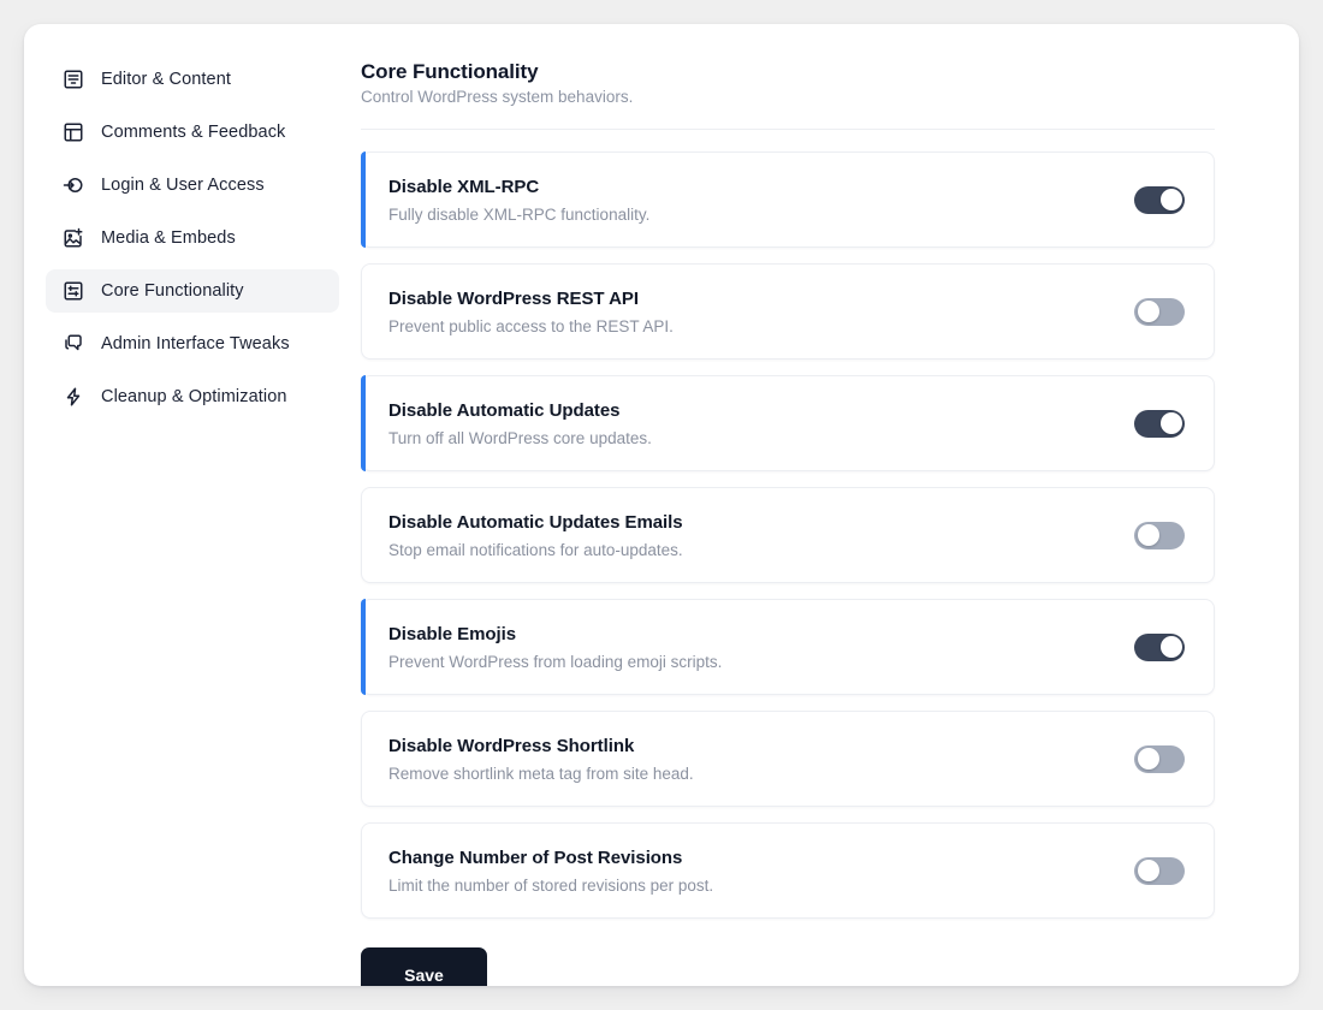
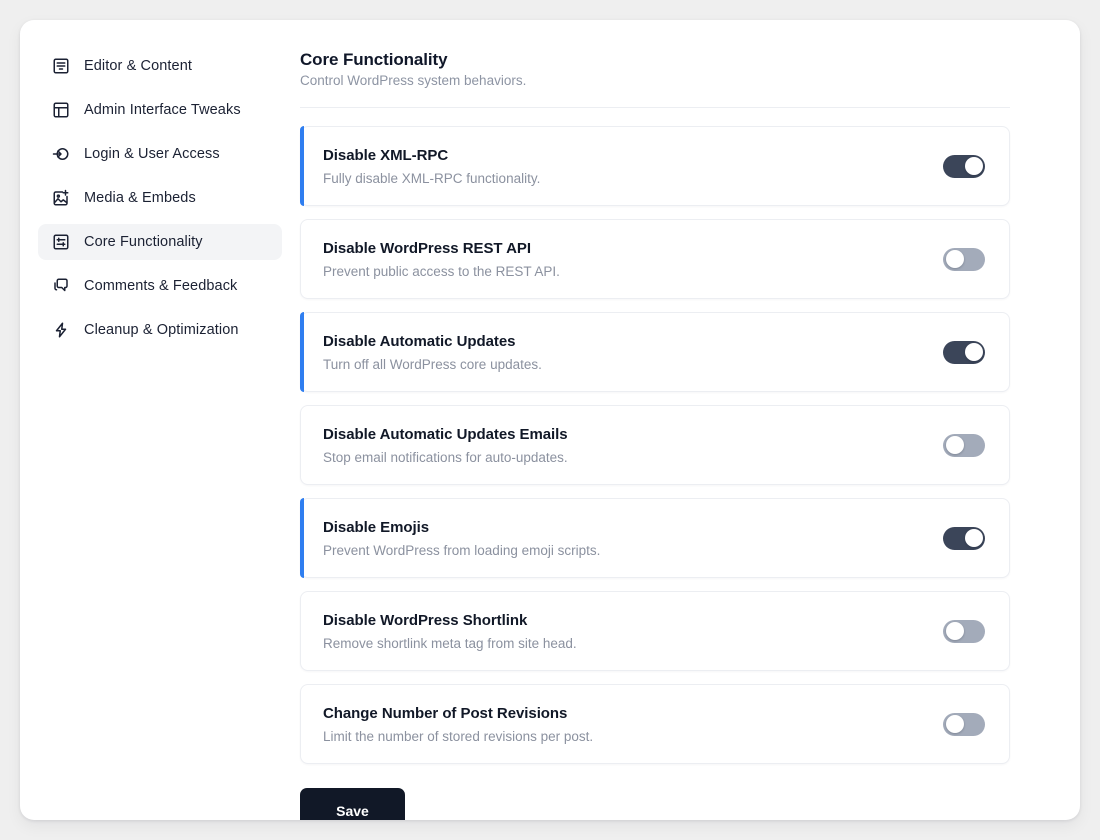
  Editor & Content
- Comments & Feedback
+ Admin Interface Tweaks
  Login & User Access
  Media & Embeds
  Core Functionality
- Admin Interface Tweaks
+ Comments & Feedback
  Cleanup & Optimization
  Core Functionality
  Control WordPress system behaviors.
  Disable XML-RPC
  Fully disable XML-RPC functionality.
  Disable WordPress REST API
  Prevent public access to the REST API.
  Disable Automatic Updates
  Turn off all WordPress core updates.
  Disable Automatic Updates Emails
  Stop email notifications for auto-updates.
  Disable Emojis
  Prevent WordPress from loading emoji scripts.
  Disable WordPress Shortlink
  Remove shortlink meta tag from site head.
  Change Number of Post Revisions
  Limit the number of stored revisions per post.
  Save
